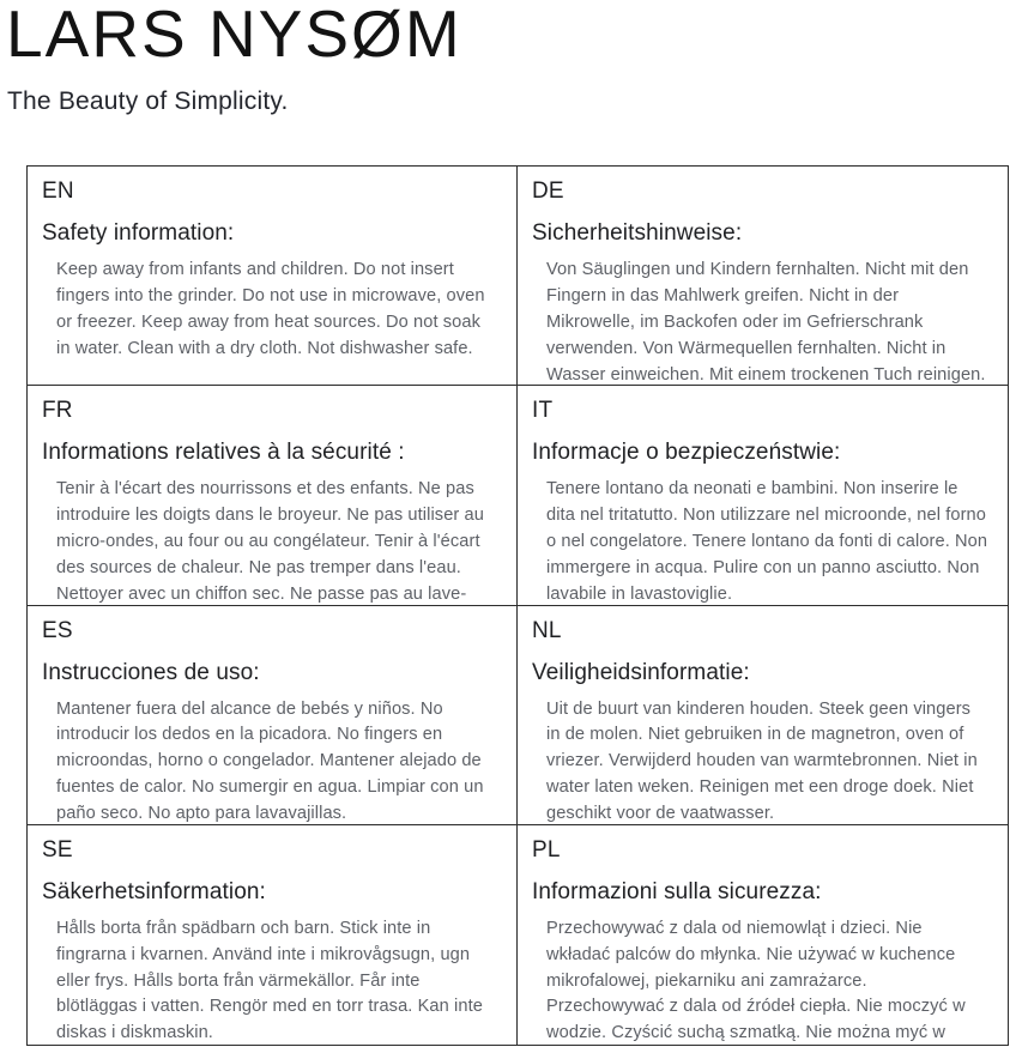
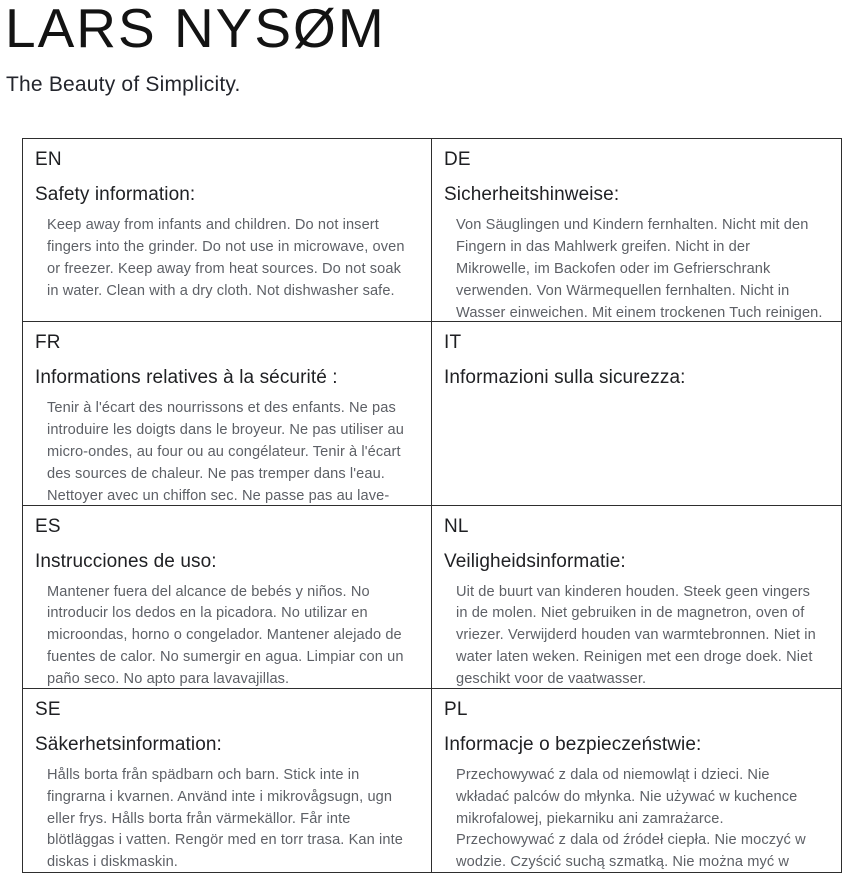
  LARS NYSØM
  The Beauty of Simplicity.
  EN
  Safety information:
  Keep away from infants and children. Do not insert fingers into the grinder. Do not use in microwave, oven or freezer. Keep away from heat sources. Do not soak in water. Clean with a dry cloth. Not dishwasher safe.
  DE
  Sicherheitshinweise:
  Von Säuglingen und Kindern fernhalten. Nicht mit den Fingern in das Mahlwerk greifen. Nicht in der Mikrowelle, im Backofen oder im Gefrierschrank verwenden. Von Wärmequellen fernhalten. Nicht in Wasser einweichen. Mit einem trockenen Tuch reinigen.
  FR
  Informations relatives à la sécurité :
  Tenir à l'écart des nourrissons et des enfants. Ne pas introduire les doigts dans le broyeur. Ne pas utiliser au micro-ondes, au four ou au congélateur. Tenir à l'écart des sources de chaleur. Ne pas tremper dans l'eau. Nettoyer avec un chiffon sec. Ne passe pas au lave-
  IT
- Informacje o bezpieczeństwie:
+ Informazioni sulla sicurezza:
- Tenere lontano da neonati e bambini. Non inserire le dita nel tritatutto. Non utilizzare nel microonde, nel forno o nel congelatore. Tenere lontano da fonti di calore. Non immergere in acqua. Pulire con un panno asciutto. Non lavabile in lavastoviglie.
  ES
  Instrucciones de uso:
- Mantener fuera del alcance de bebés y niños. No introducir los dedos en la picadora. No fingers en microondas, horno o congelador. Mantener alejado de fuentes de calor. No sumergir en agua. Limpiar con un paño seco. No apto para lavavajillas.
+ Mantener fuera del alcance de bebés y niños. No introducir los dedos en la picadora. No utilizar en microondas, horno o congelador. Mantener alejado de fuentes de calor. No sumergir en agua. Limpiar con un paño seco. No apto para lavavajillas.
  NL
  Veiligheidsinformatie:
  Uit de buurt van kinderen houden. Steek geen vingers in de molen. Niet gebruiken in de magnetron, oven of vriezer. Verwijderd houden van warmtebronnen. Niet in water laten weken. Reinigen met een droge doek. Niet geschikt voor de vaatwasser.
  SE
  Säkerhetsinformation:
  Hålls borta från spädbarn och barn. Stick inte in fingrarna i kvarnen. Använd inte i mikrovågsugn, ugn eller frys. Hålls borta från värmekällor. Får inte blötläggas i vatten. Rengör med en torr trasa. Kan inte diskas i diskmaskin.
  PL
- Informazioni sulla sicurezza:
+ Informacje o bezpieczeństwie:
  Przechowywać z dala od niemowląt i dzieci. Nie wkładać palców do młynka. Nie używać w kuchence mikrofalowej, piekarniku ani zamrażarce. Przechowywać z dala od źródeł ciepła. Nie moczyć w wodzie. Czyścić suchą szmatką. Nie można myć w
